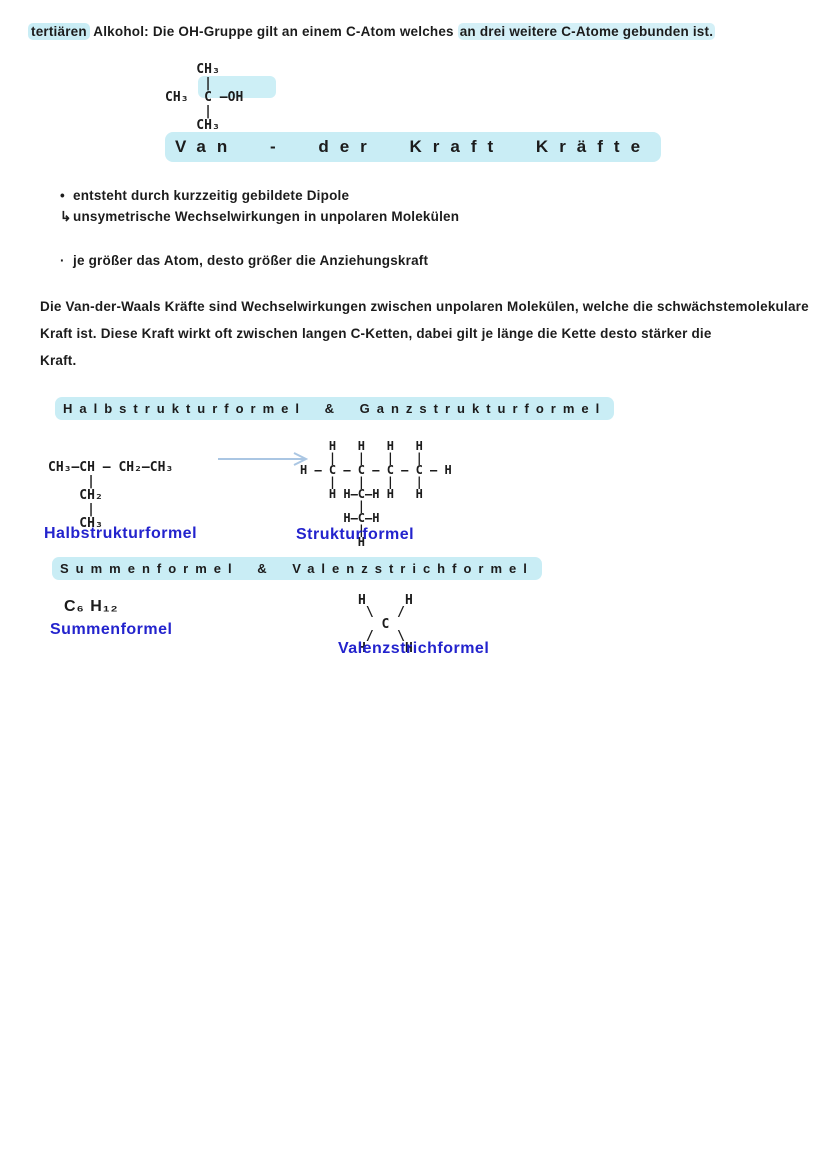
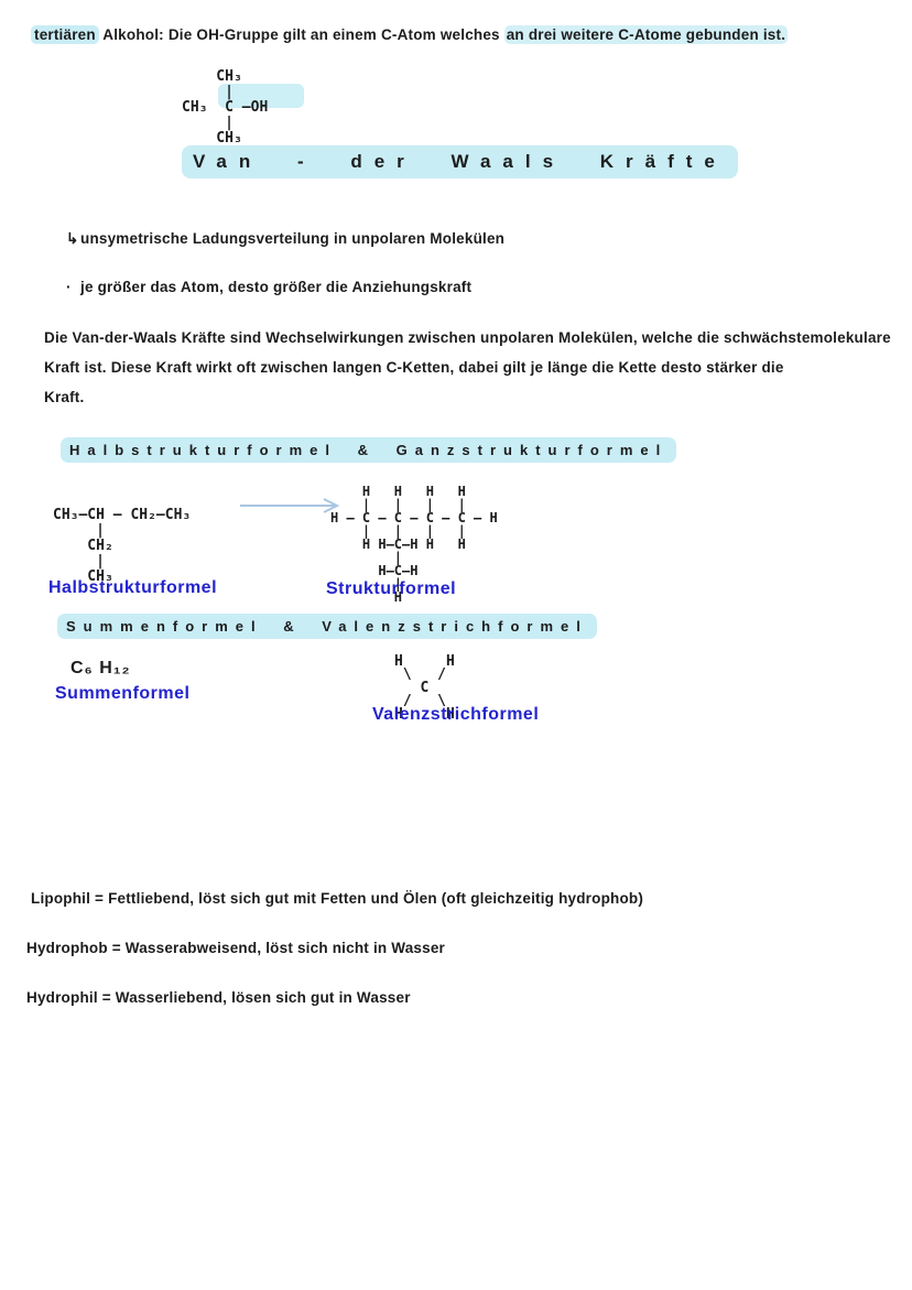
  tertiären Alkohol: Die OH-Gruppe gilt an einem C-Atom welches an drei weitere C-Atome gebunden ist.
  CH₃
  |
  CH₃ C —OH
  |
  CH₃
- Van - der Kraft Kräfte
+ Van - der Waals Kräfte
- • entsteht durch kurzzeitig gebildete Dipole
- ↳unsymetrische Wechselwirkungen in unpolaren Molekülen
+ ↳unsymetrische Ladungsverteilung in unpolaren Molekülen
  · je größer das Atom, desto größer die Anziehungskraft
  Die Van-der-Waals Kräfte sind Wechselwirkungen zwischen unpolaren Molekülen, welche die schwächstemolekulare
  Kraft ist. Diese Kraft wirkt oft zwischen langen C-Ketten, dabei gilt je länge die Kette desto stärker die
  Kraft.
  Halbstrukturformel & Ganzstrukturformel
  CH₃—CH — CH₂—CH₃
  |
  CH₂
  |
  CH₃
  Halbstrukturformel
  H H H H
  | | | |
  H — C — C — C — C — H
  | | | |
  H H—C—H H H
  |
  H—C—H
  |
  H
  Strukturformel
  Summenformel & Valenzstrichformel
  C₆ H₁₂
  Summenformel
  H H
  \ /
  C
  / \
  H H
  Valenzstrichformel
+ Lipophil = Fettliebend, löst sich gut mit Fetten und Ölen (oft gleichzeitig hydrophob)
+ Hydrophob = Wasserabweisend, löst sich nicht in Wasser
+ Hydrophil = Wasserliebend, lösen sich gut in Wasser
